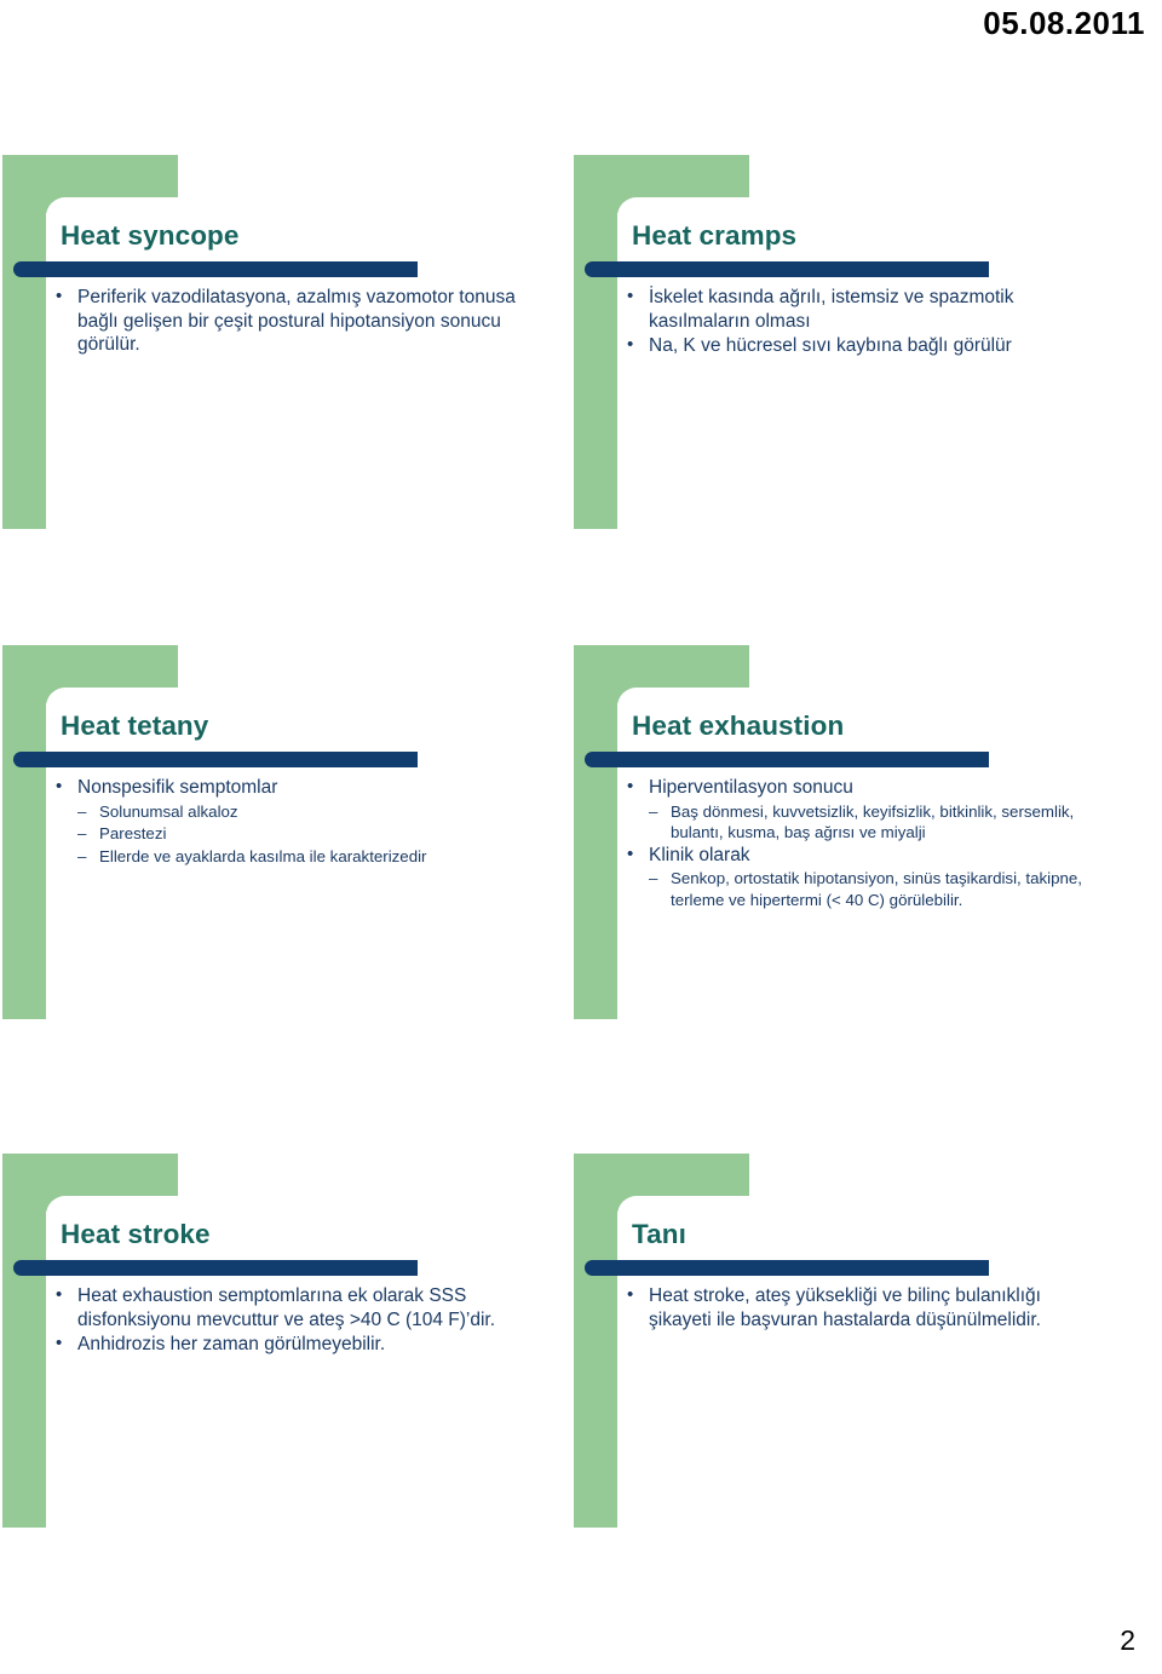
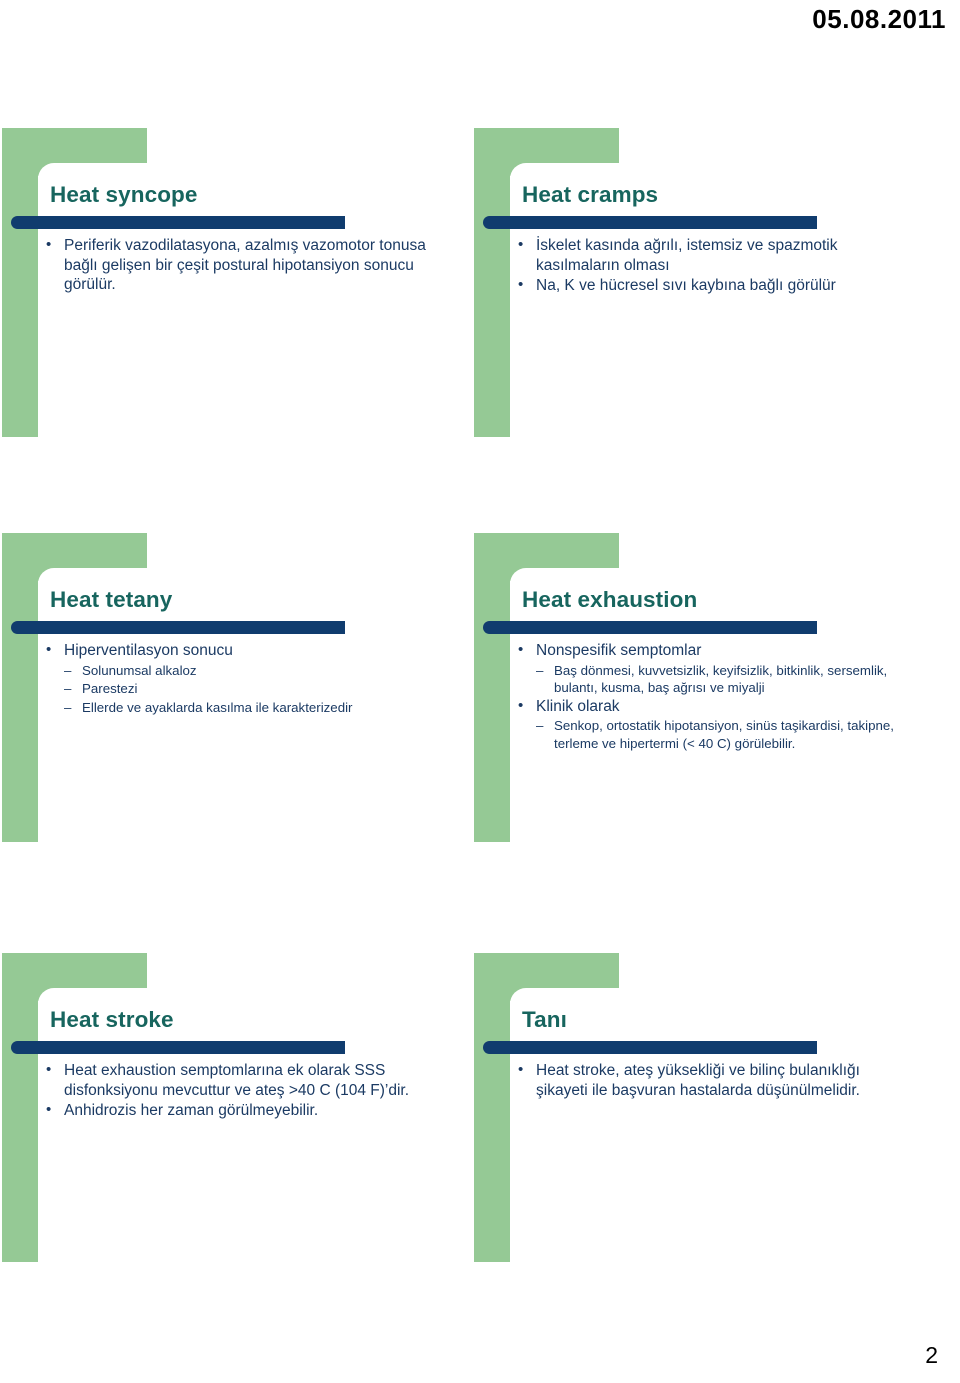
  05.08.2011
  Heat syncope
  Periferik vazodilatasyona, azalmış vazomotor tonusa bağlı gelişen bir çeşit postural hipotansiyon sonucu görülür.
  Heat cramps
  İskelet kasında ağrılı, istemsiz ve spazmotik kasılmaların olması
  Na, K ve hücresel sıvı kaybına bağlı görülür
  Heat tetany
- Nonspesifik semptomlar
+ Hiperventilasyon sonucu
  Solunumsal alkaloz
  Parestezi
  Ellerde ve ayaklarda kasılma ile karakterizedir
  Heat exhaustion
- Hiperventilasyon sonucu
+ Nonspesifik semptomlar
  Baş dönmesi, kuvvetsizlik, keyifsizlik, bitkinlik, sersemlik, bulantı, kusma, baş ağrısı ve miyalji
  Klinik olarak
  Senkop, ortostatik hipotansiyon, sinüs taşikardisi, takipne, terleme ve hipertermi (< 40 C) görülebilir.
  Heat stroke
  Heat exhaustion semptomlarına ek olarak SSS disfonksiyonu mevcuttur ve ateş >40 C (104 F)’dir.
  Anhidrozis her zaman görülmeyebilir.
  Tanı
  Heat stroke, ateş yüksekliği ve bilinç bulanıklığı şikayeti ile başvuran hastalarda düşünülmelidir.
  2
